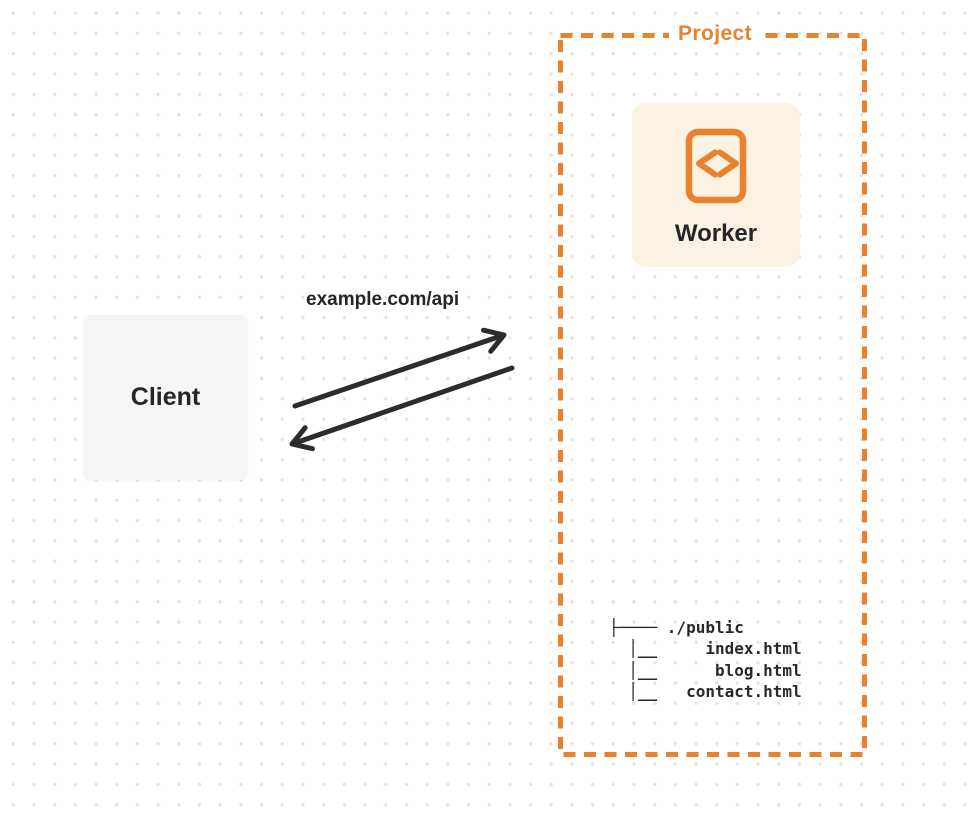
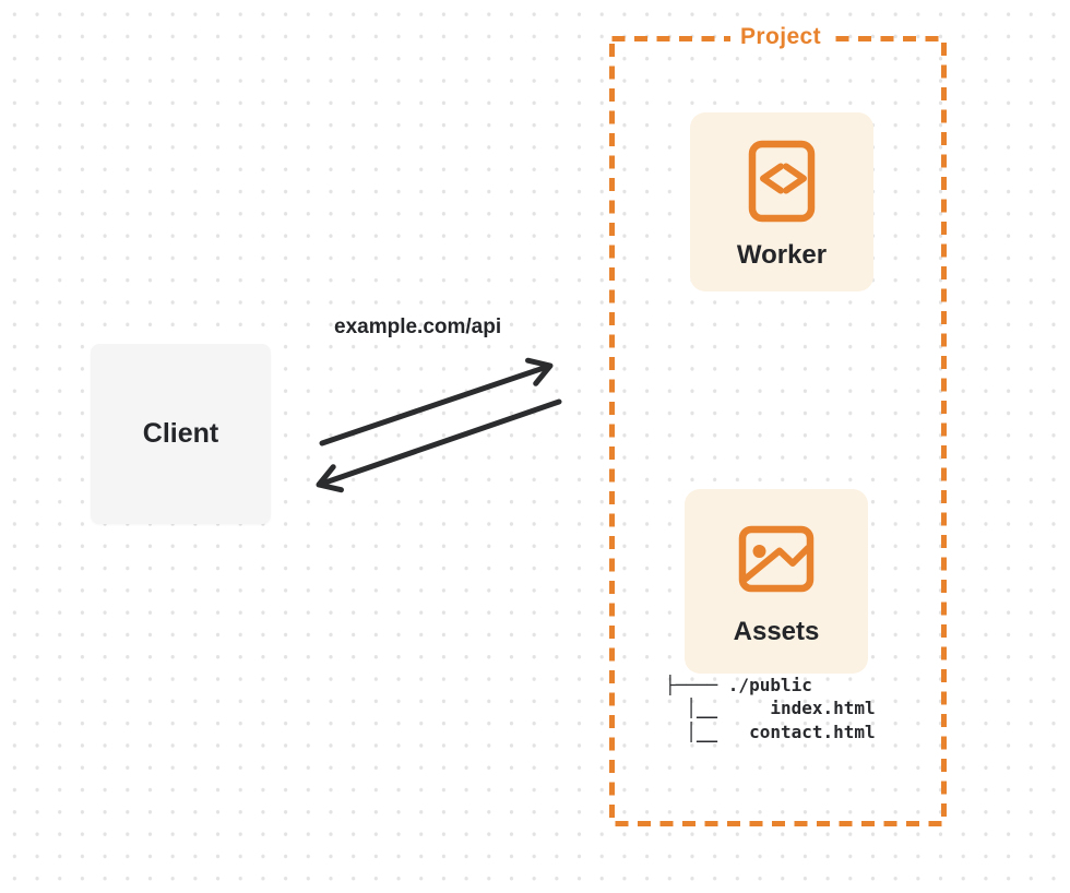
  Project
  Client
  example.com/api
  Worker
+ Assets
  ├──── ./public
  │__ index.html
- │__ blog.html
  │__ contact.html
